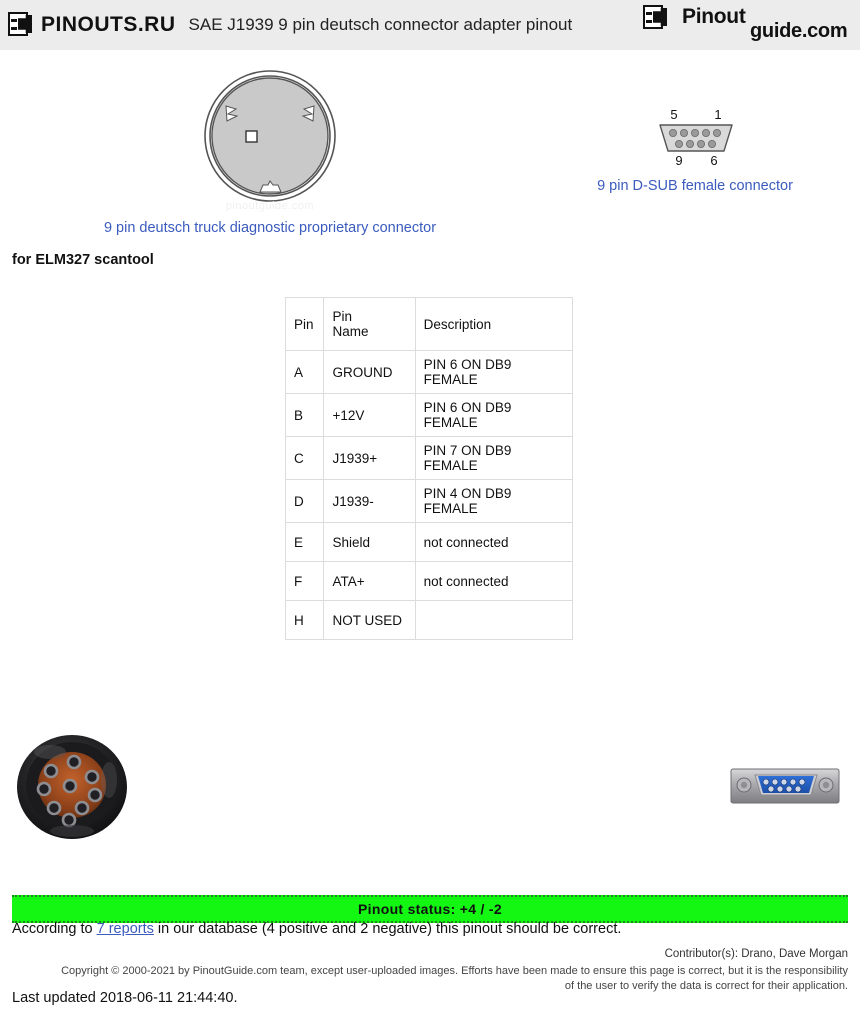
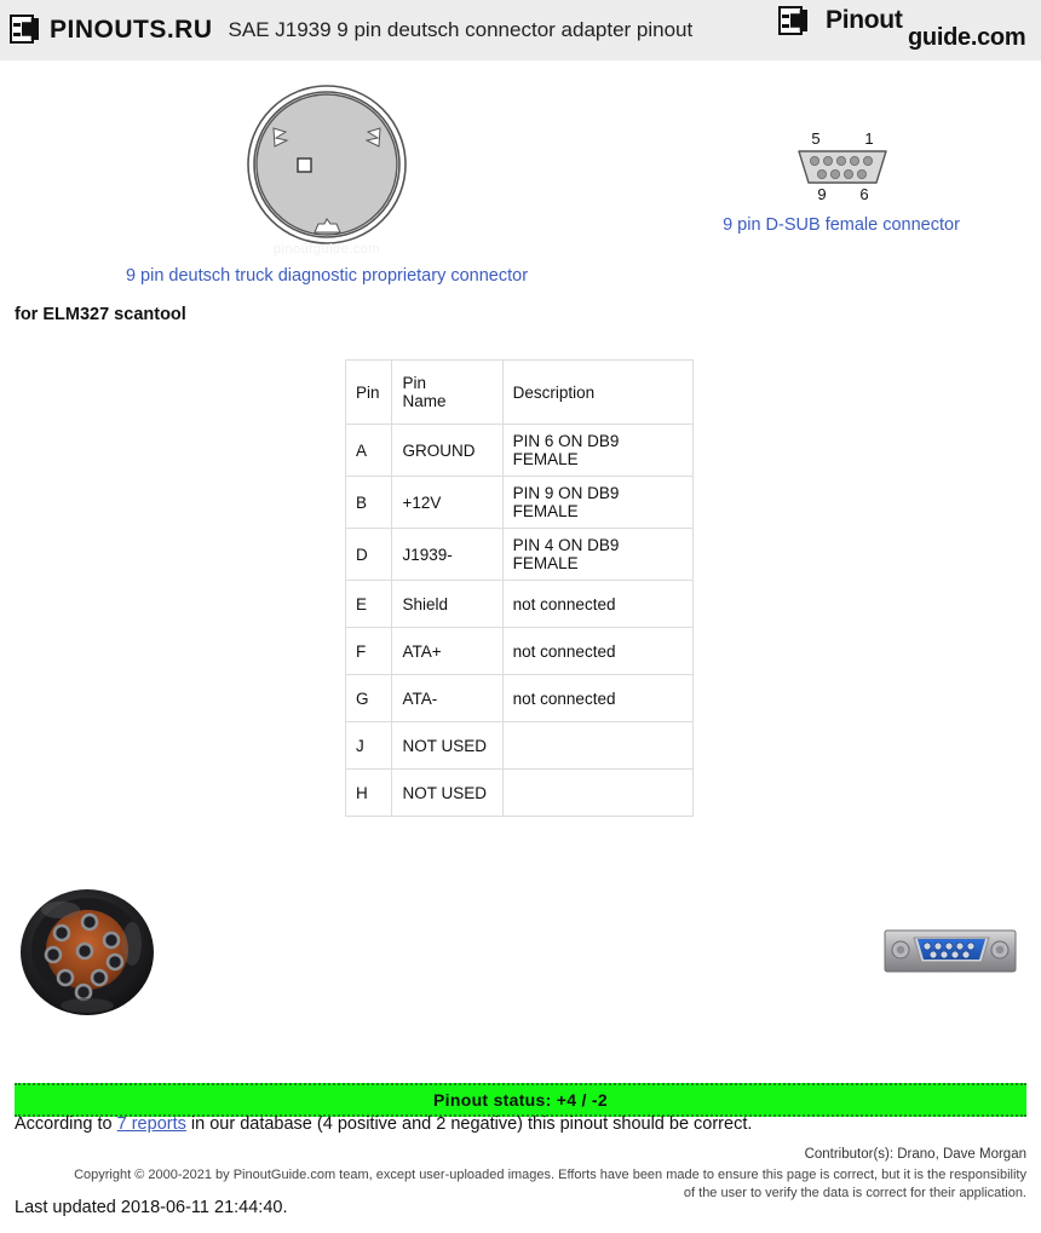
  PINOUTS.RU
  SAE J1939 9 pin deutsch connector adapter pinout
  Pinout
  guide.com
  pinoutguide.com
  9 pin deutsch truck diagnostic proprietary connector
  5
  1
  9
  6
  9 pin D-SUB female connector
  for ELM327 scantool
  Pin	Pin Name	Description
  A	GROUND	PIN 6 ON DB9 FEMALE
- B	+12V	PIN 6 ON DB9 FEMALE
+ B	+12V	PIN 9 ON DB9 FEMALE
- C	J1939+	PIN 7 ON DB9 FEMALE
  D	J1939-	PIN 4 ON DB9 FEMALE
  E	Shield	not connected
  F	ATA+	not connected
+ G	ATA-	not connected
+ J	NOT USED
  H	NOT USED
  Pinout status: +4 / -2
  According to 7 reports in our database (4 positive and 2 negative) this pinout should be correct.
  Contributor(s): Drano, Dave Morgan
  Copyright © 2000-2021 by PinoutGuide.com team, except user-uploaded images. Efforts have been made to ensure this page is correct, but it is the responsibility of the user to verify the data is correct for their application.
  Last updated 2018-06-11 21:44:40.
